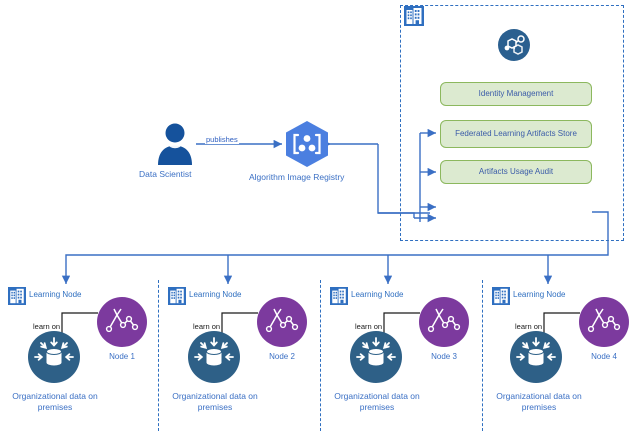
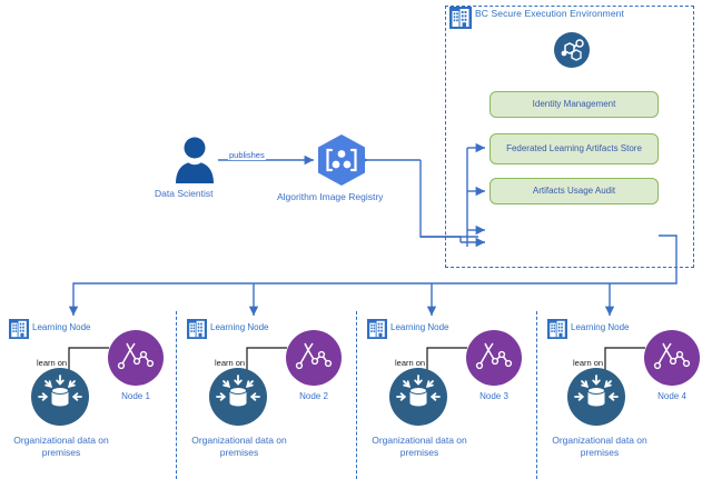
  Data Scientist
  publishes
  Algorithm Image Registry
+ BC Secure Execution Environment
  Identity Management
  Federated Learning Artifacts Store
  Artifacts Usage Audit
  Learning Node
  Node 1
  learn on
  Organizational data on premises
  Learning Node
  Node 2
  learn on
  Organizational data on premises
  Learning Node
  Node 3
  learn on
  Organizational data on premises
  Learning Node
  Node 4
  learn on
  Organizational data on premises
